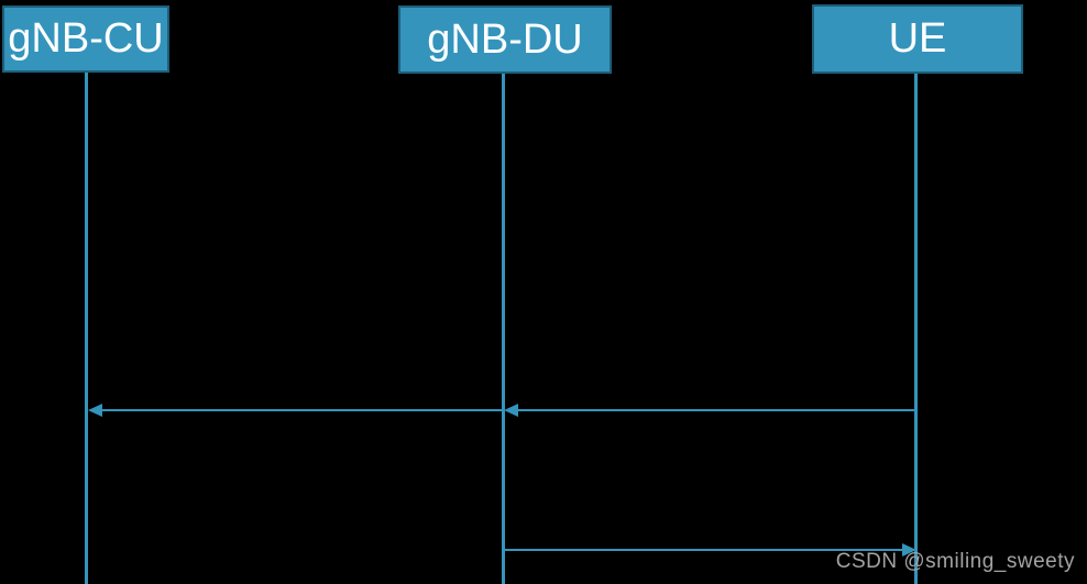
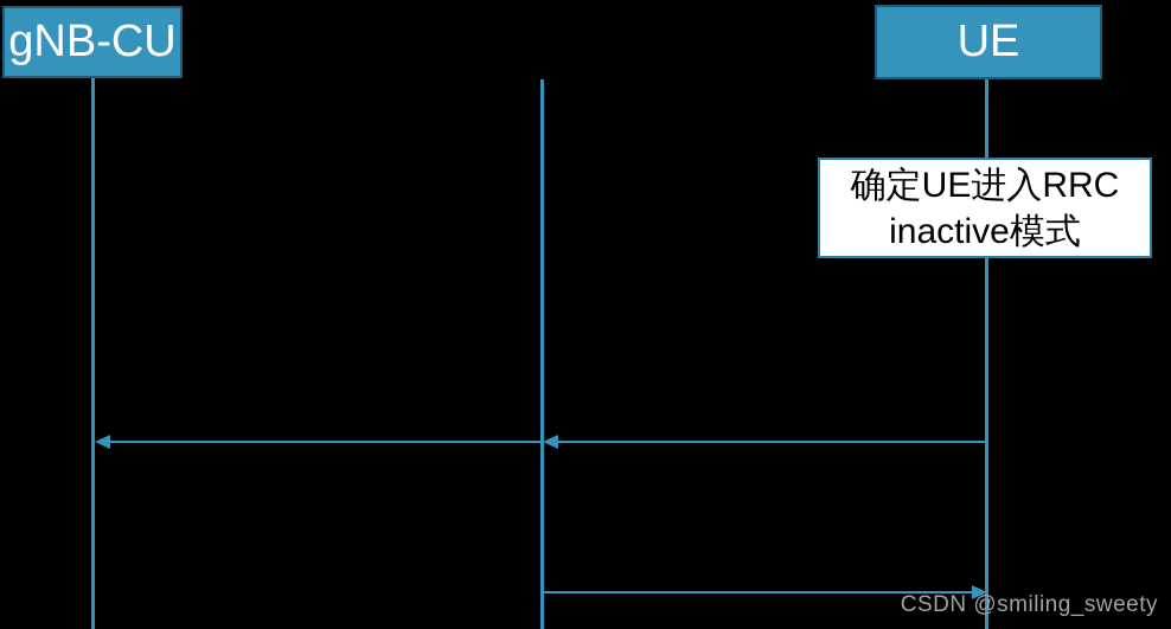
  gNB-CU
- gNB-DU
  UE
+ 确定UE进入RRC
+ inactive模式
  CSDN @smiling_sweety
